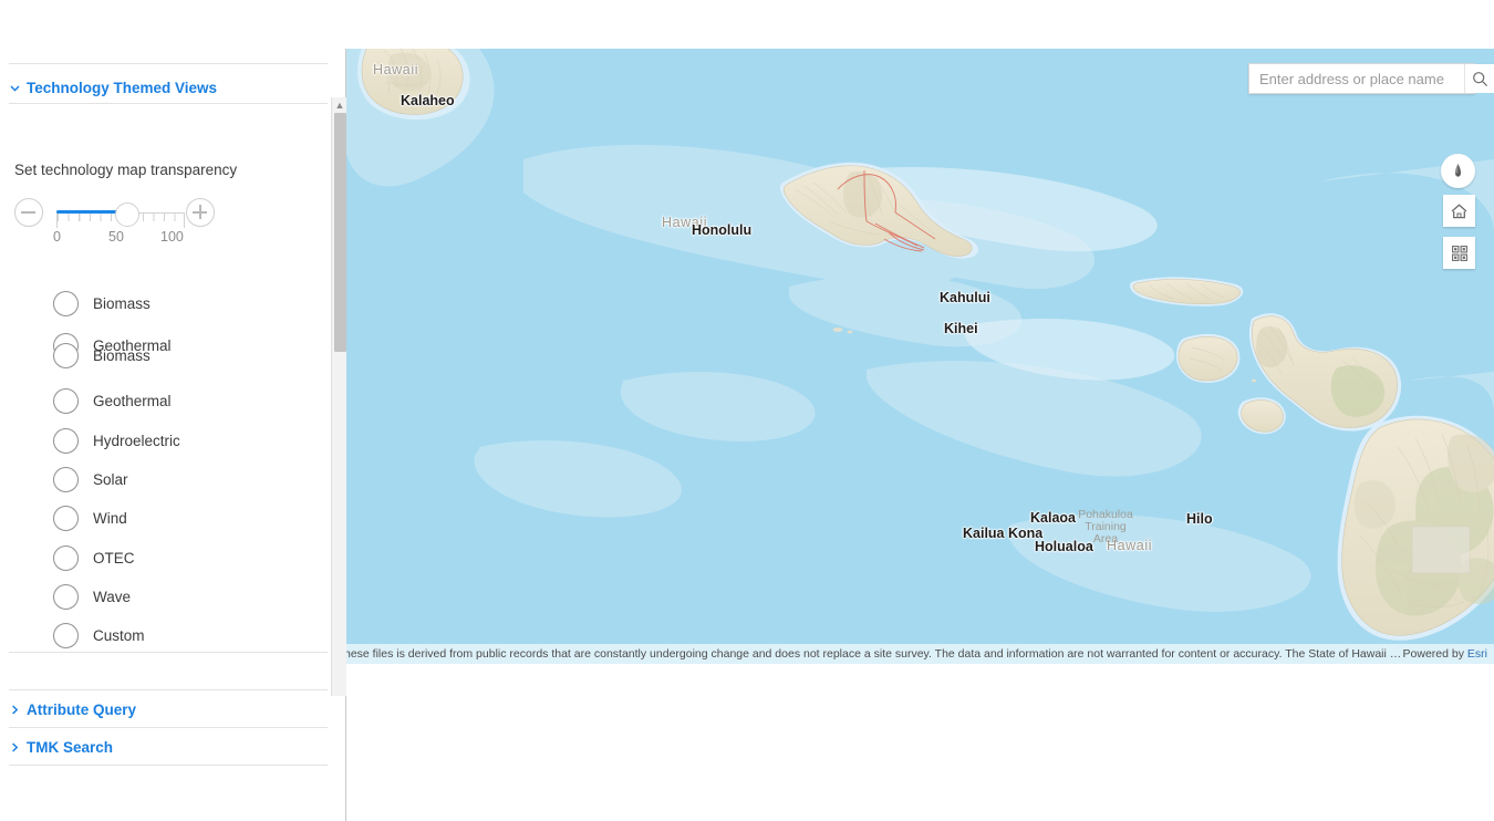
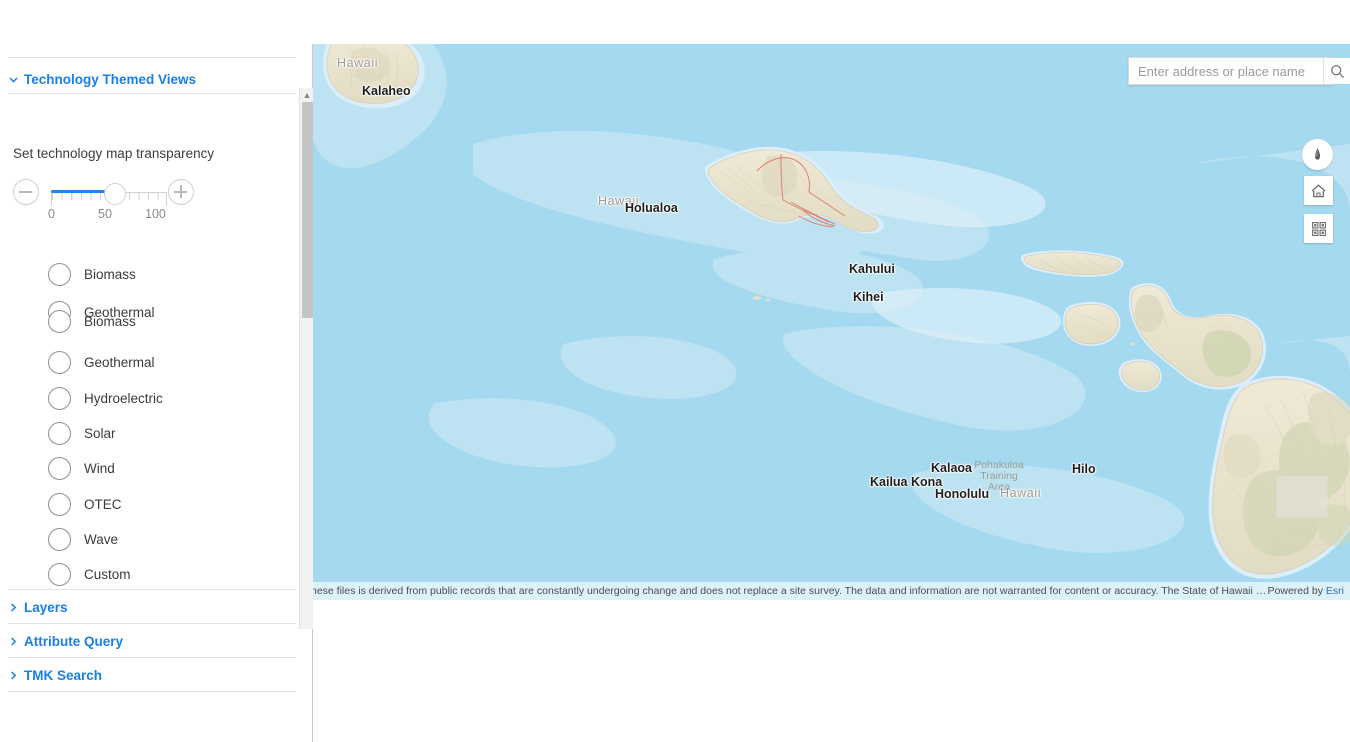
  Technology Themed Views
  Set technology map transparency
  0
  50
  100
  Biomass
  Geothermal
  Biomass
  Geothermal
  Hydroelectric
  Solar
  Wind
  OTEC
  Wave
  Custom
+ Layers
  Attribute Query
  TMK Search
  ▲
  Hawaii
  Kalaheo
  Hawaii
- Honolulu
+ Holualoa
  Kahului
  Kihei
  Kalaoa
  Kailua Kona
- Holualoa
+ Honolulu
  Hilo
  Hawaii
  Pohakuloa
  Training
  Area
  Enter address or place name
  hese files is derived from public records that are constantly undergoing change and does not replace a site survey. The data and information are not warranted for content or accuracy. The State of Hawaii do
  Powered by Esri
